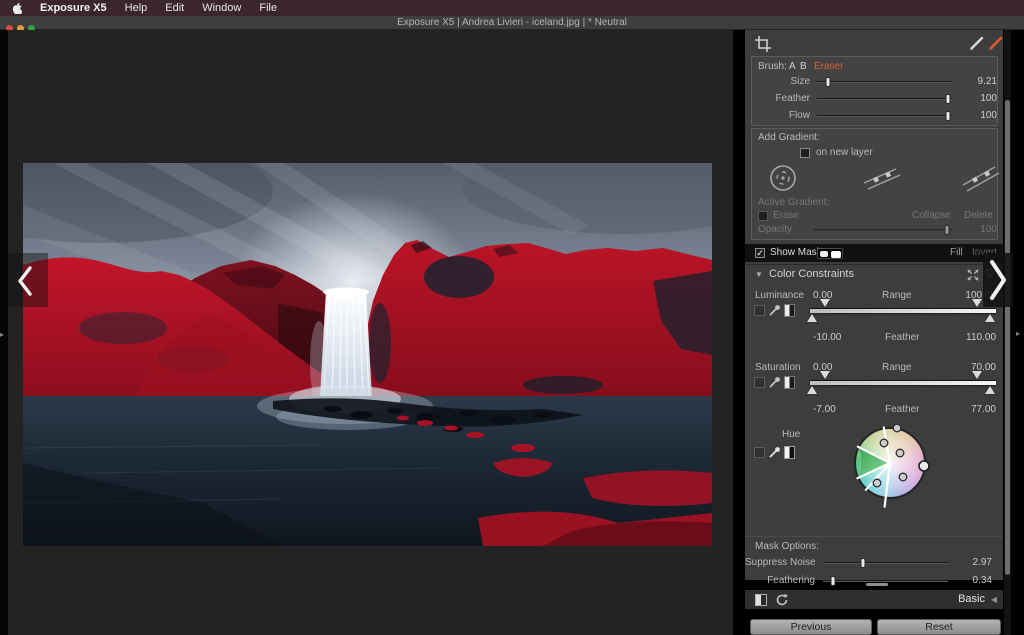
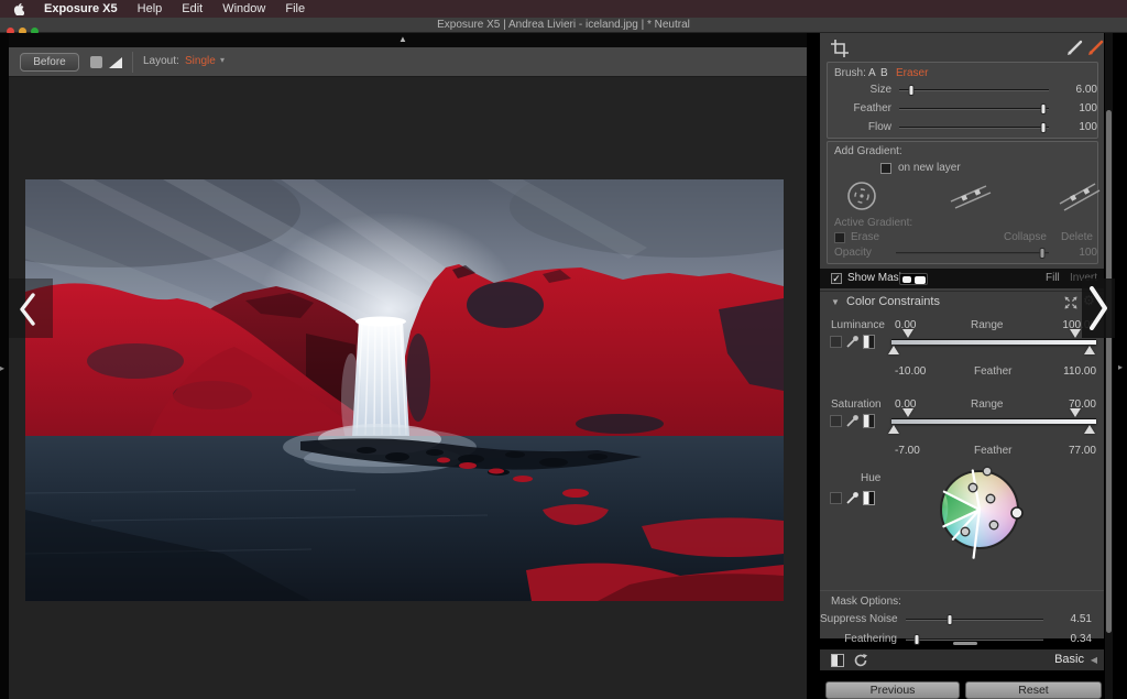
  Exposure X5
  Help
  Edit
  Window
  File
  Exposure X5 | Andrea Livieri - iceland.jpg | * Neutral
  ▸
+ ▲
+ Before
+ Layout:
+ Single
+ ▾
  Brush:
  A
  B
  Eraser
  Size
- 9.21
+ 6.00
  Feather
  100
  Flow
  100
  Add Gradient:
  on new layer
  Active Gradient:
  Erase
  Collapse
  Delete
  Opacity
  100
  ✓
  Show Mas
  Fill
  Invert
  ▼
  Color Constraints
  ⚙
  Luminance
  0.00
  Range
  100.0
  -10.00
  Feather
  110.00
  Saturation
  0.00
  Range
  70.00
  -7.00
  Feather
  77.00
  Hue
  Mask Options:
  Suppress Noise
- 2.97
+ 4.51
  Feathering
  0.34
  Basic
  ◀
  Previous
  Reset
  ▸
